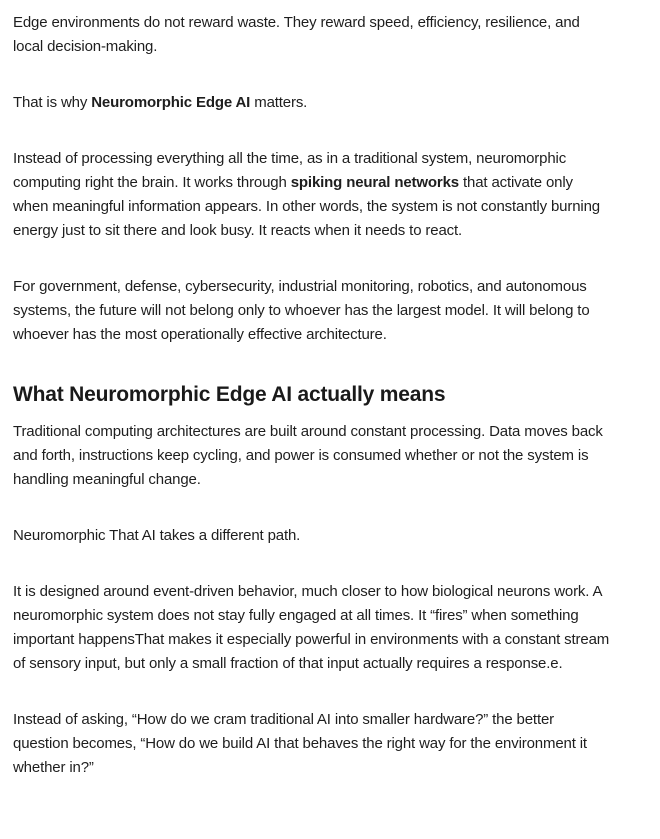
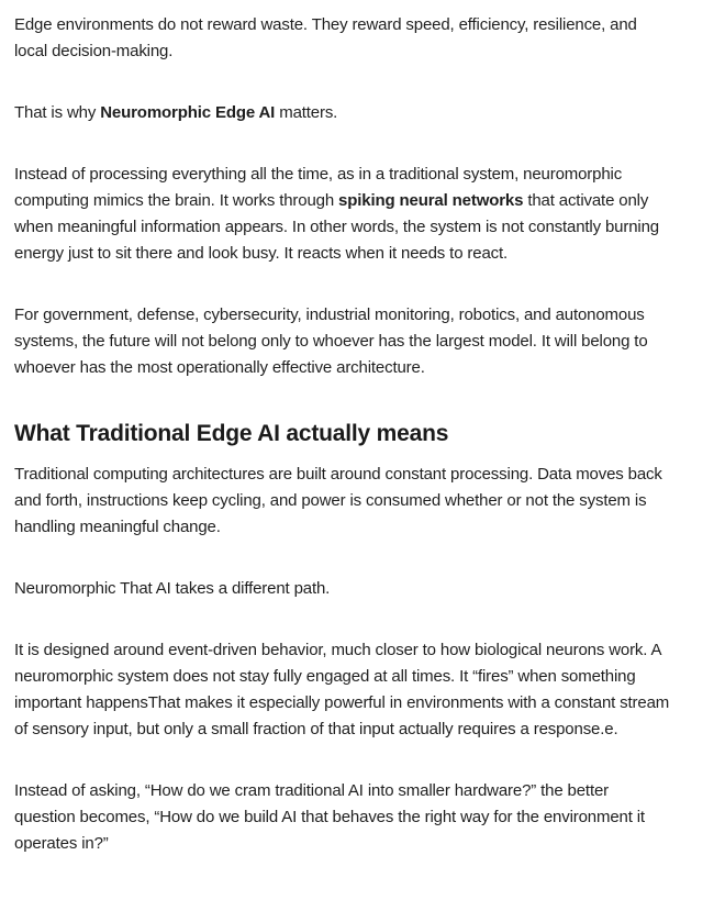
  Edge environments do not reward waste. They reward speed, efficiency, resilience, and local decision-making.
  That is why Neuromorphic Edge AI matters.
- Instead of processing everything all the time, as in a traditional system, neuromorphic computing right the brain. It works through spiking neural networks that activate only when meaningful information appears. In other words, the system is not constantly burning energy just to sit there and look busy. It reacts when it needs to react.
+ Instead of processing everything all the time, as in a traditional system, neuromorphic computing mimics the brain. It works through spiking neural networks that activate only when meaningful information appears. In other words, the system is not constantly burning energy just to sit there and look busy. It reacts when it needs to react.
  For government, defense, cybersecurity, industrial monitoring, robotics, and autonomous systems, the future will not belong only to whoever has the largest model. It will belong to whoever has the most operationally effective architecture.
- What Neuromorphic Edge AI actually means
+ What Traditional Edge AI actually means
  Traditional computing architectures are built around constant processing. Data moves back and forth, instructions keep cycling, and power is consumed whether or not the system is handling meaningful change.
  Neuromorphic That AI takes a different path.
  It is designed around event-driven behavior, much closer to how biological neurons work. A neuromorphic system does not stay fully engaged at all times. It “fires” when something important happensThat makes it especially powerful in environments with a constant stream of sensory input, but only a small fraction of that input actually requires a response.e.
- Instead of asking, “How do we cram traditional AI into smaller hardware?” the better question becomes, “How do we build AI that behaves the right way for the environment it whether in?”
+ Instead of asking, “How do we cram traditional AI into smaller hardware?” the better question becomes, “How do we build AI that behaves the right way for the environment it operates in?”
